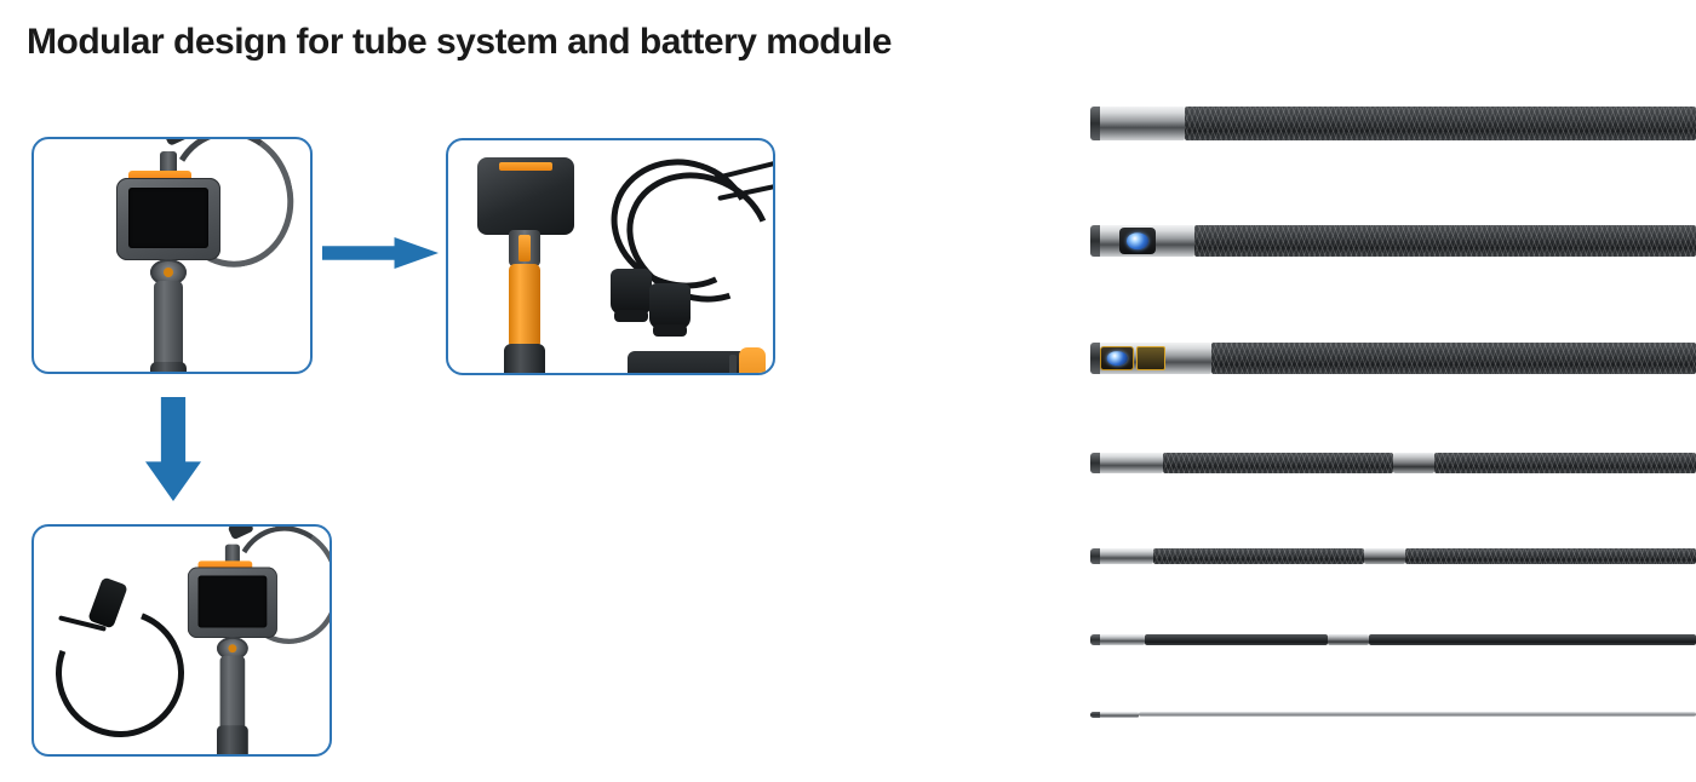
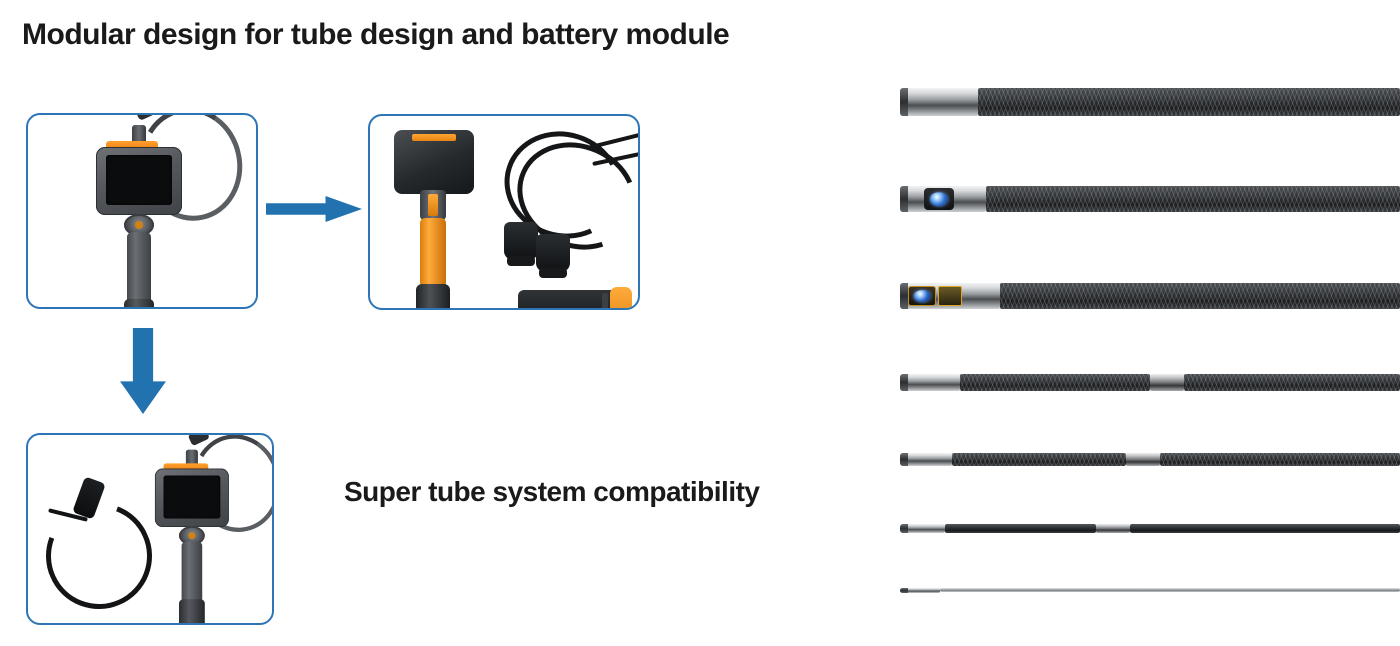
- Modular design for tube system and battery module
+ Modular design for tube design and battery module
+ Super tube system compatibility
